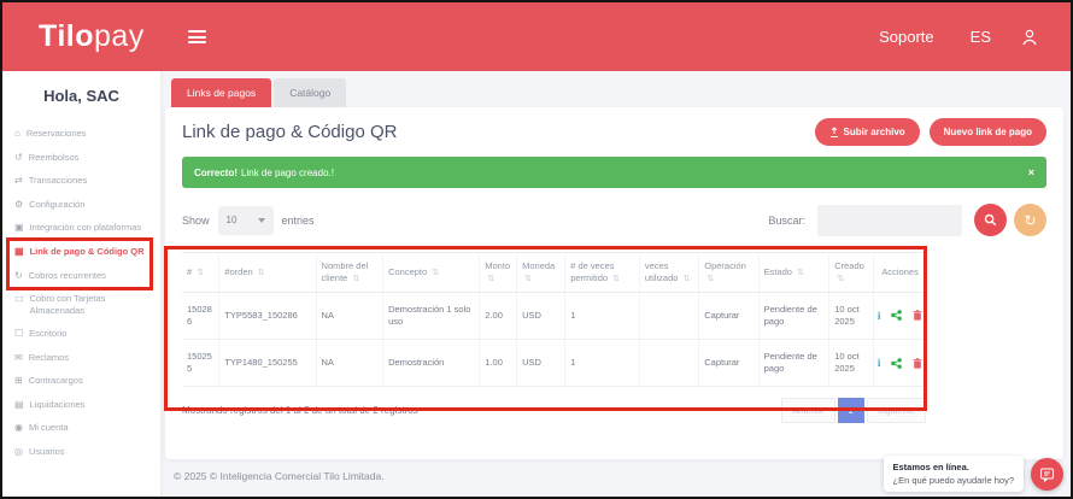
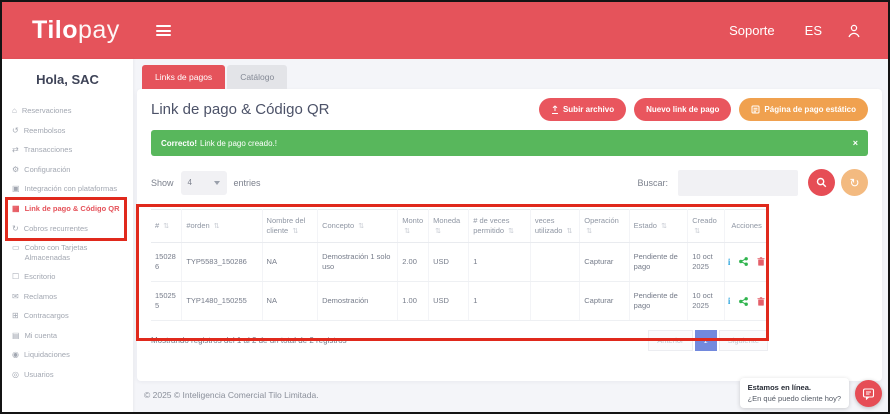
  Tilopay
  Soporte
  ES
  Hola, SAC
  ⌂
  Reservaciones
  ↺
  Reembolsos
  ⇄
  Transacciones
  ⚙
  Configuración
  ▣
  Integración con plataformas
  ▦
  Link de pago & Código QR
  ↻
  Cobros recurrentes
  ▭
  Cobro con Tarjetas Almacenadas
  ☐
  Escritorio
  ✉
  Reclamos
  ⊞
  Contracargos
  ▤
- Liquidaciones
+ Mi cuenta
  ◉
- Mi cuenta
+ Liquidaciones
  ◎
  Usuarios
  Links de pagos
  Catálogo
  Link de pago & Código QR
  Subir archivo
  Nuevo link de pago
+ Página de pago estático
  Correcto!
  Link de pago creado.!
  ×
  Show
- 10
+ 4
  entries
  Buscar:
  ↻
  #	#orden	Nombre del cliente	Concepto	Monto	Moneda	# de veces permitido	veces utilizado	Operación	Estado	Creado	Acciones
  150286	TYP5583_150286	NA	Demostración 1 solo uso	2.00	USD	1		Capturar	Pendiente de pago	10 oct 2025	i
  150255	TYP1480_150255	NA	Demostración	1.00	USD	1		Capturar	Pendiente de pago	10 oct 2025	i
  Mostrando registros del 1 al 2 de un total de 2 registros
  Anterior
  1
  Siguiente
  © 2025 © Inteligencia Comercial Tilo Limitada.
  Estamos en línea.
- ¿En qué puedo ayudarle hoy?
+ ¿En qué puedo cliente hoy?
